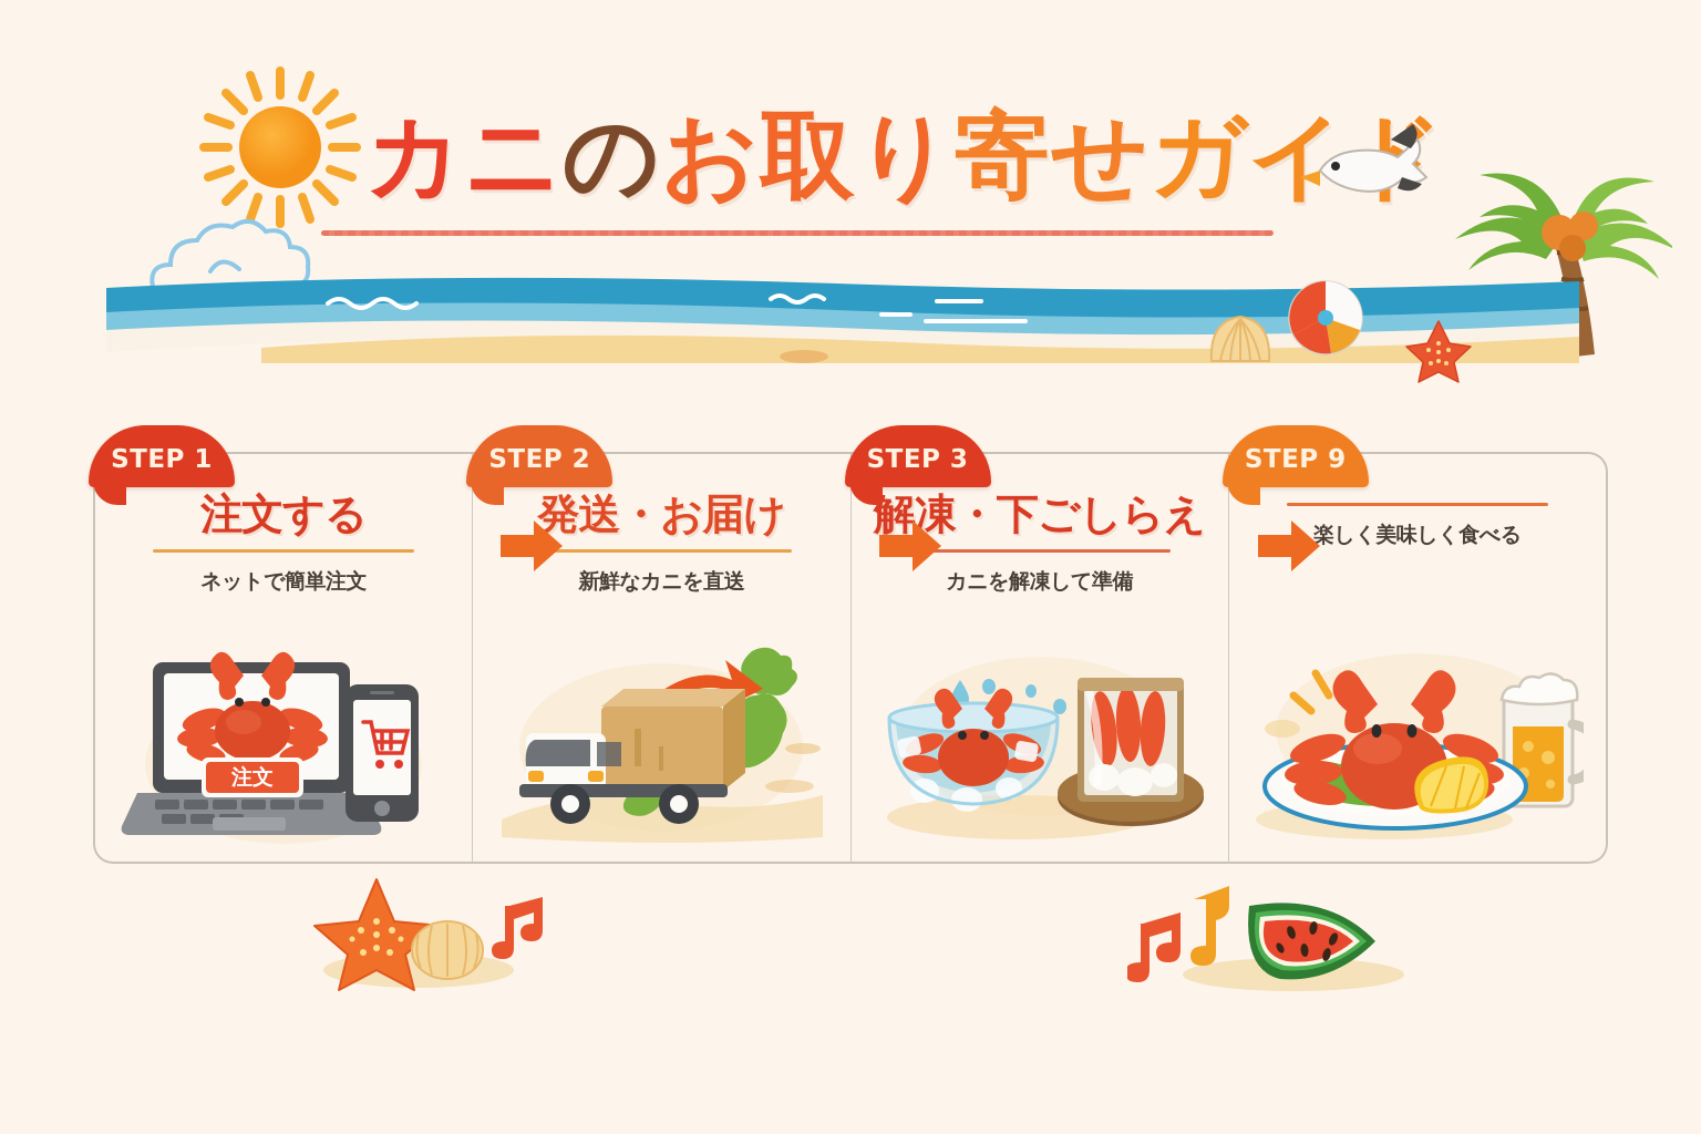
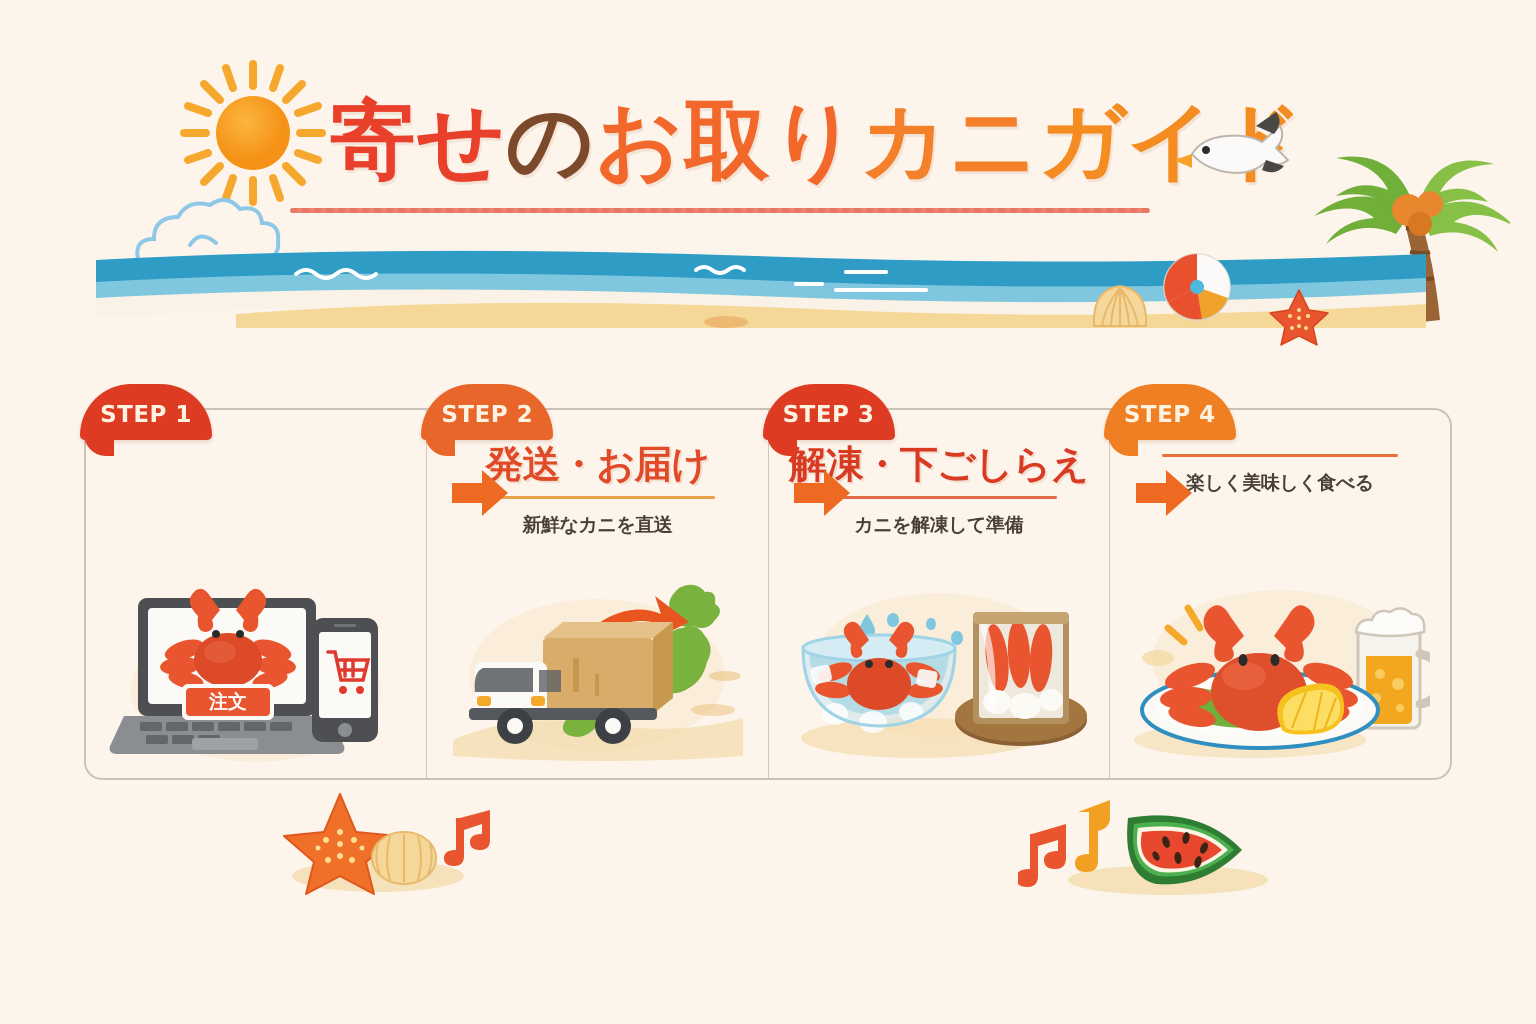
- カニ
+ 寄せ
  の
  お取り
- 寄せ
+ カニ
  STEP 1
- 注文する
- ネットで簡単注文
  注文
  STEP 2
  発送・お届け
  新鮮なカニを直送
  STEP 3
  解凍・下ごしらえ
  カニを解凍して準備
- STEP 9
+ STEP 4
  楽しく美味しく食べる
